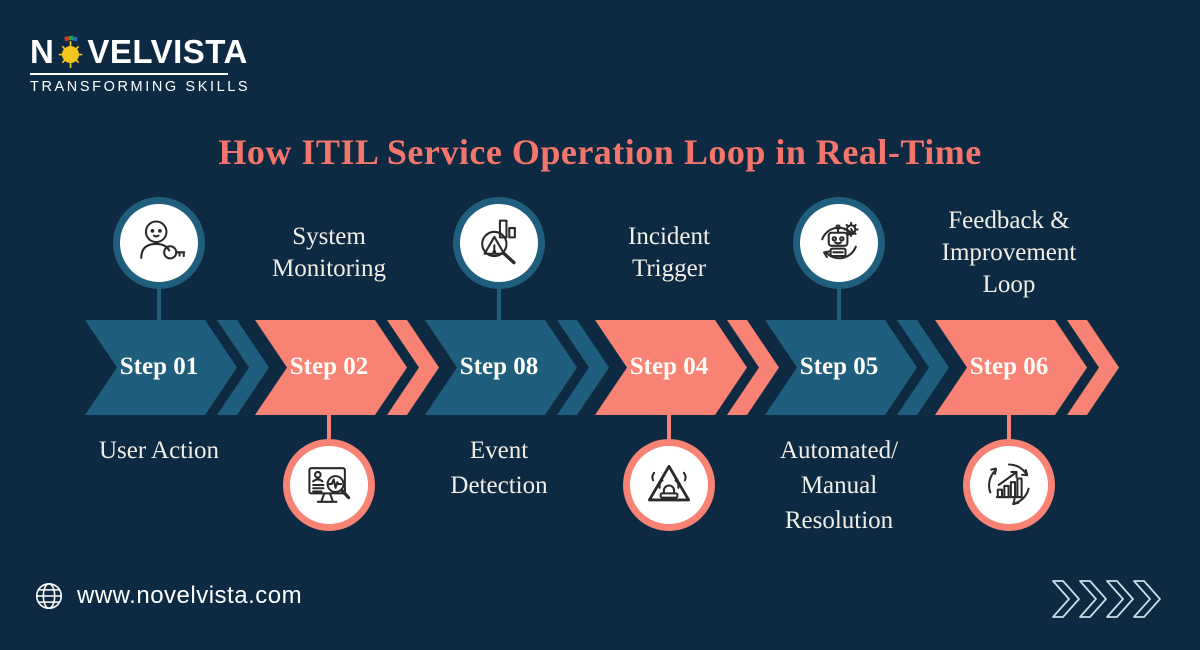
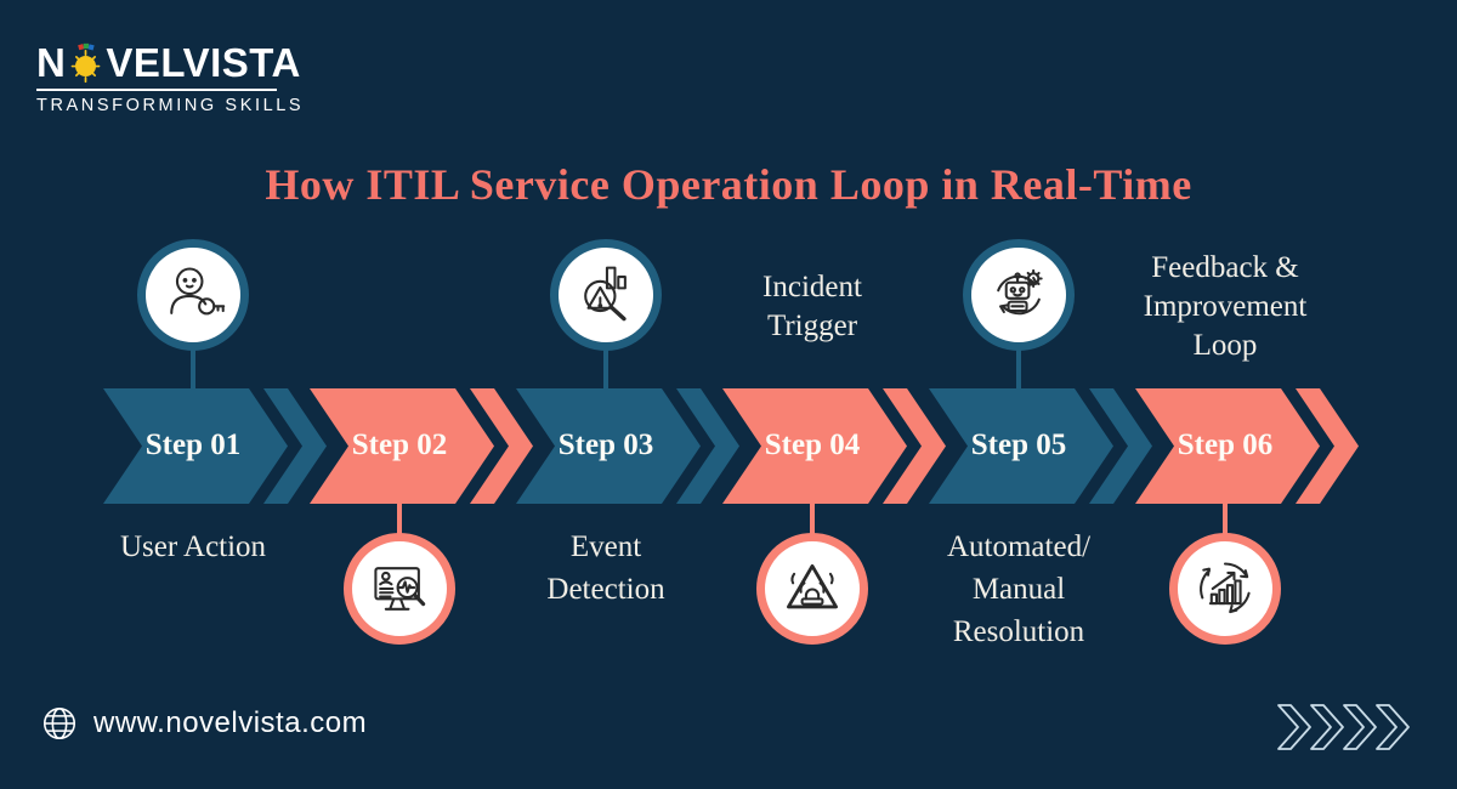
  N
  VELVISTA
  TRANSFORMING SKILLS
  How ITIL Service Operation Loop in Real-Time
  Step 01
  Step 02
- Step 08
+ Step 03
  Step 04
  Step 05
  Step 06
  User Action
- System
- Monitoring
  Event
  Detection
  Incident
  Trigger
  Automated/
  Manual
  Resolution
  Feedback &
  Improvement
  Loop
  www.novelvista.com
